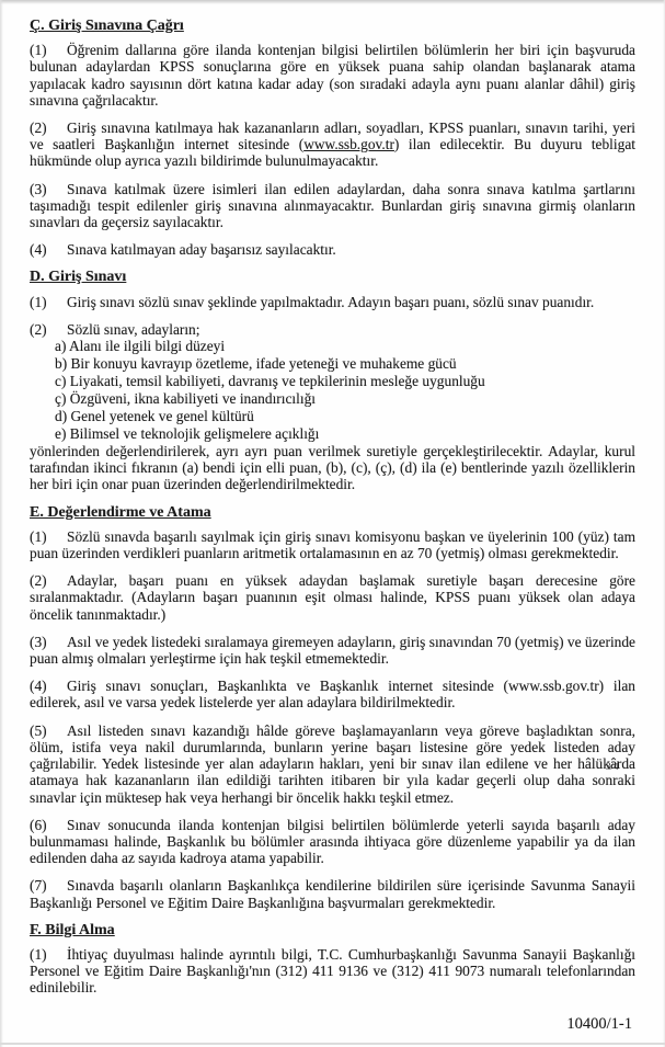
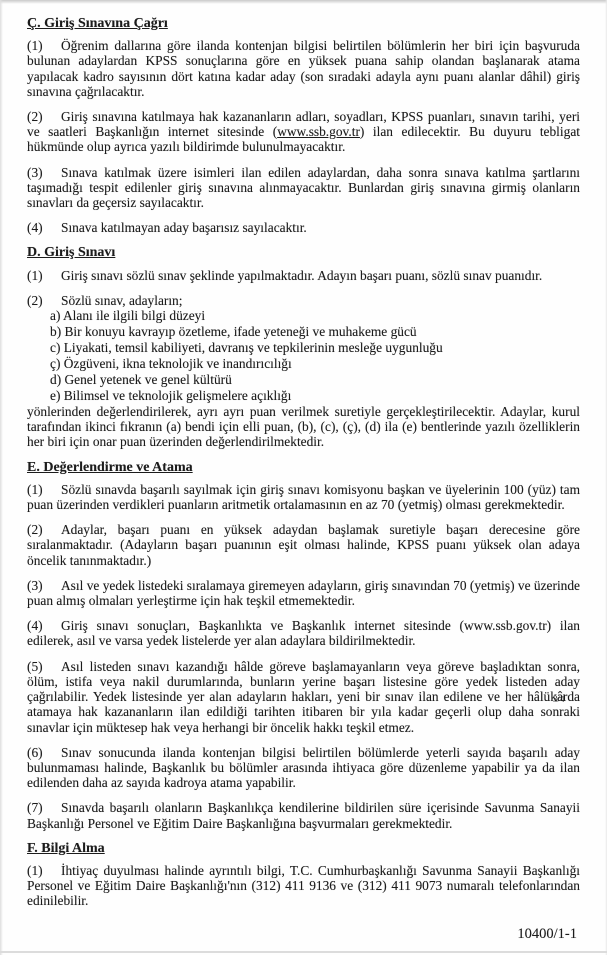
  Ç. Giriş Sınavına Çağrı
  (1) Öğrenim dallarına göre ilanda kontenjan bilgisi belirtilen bölümlerin her biri için başvuruda bulunan adaylardan KPSS sonuçlarına göre en yüksek puana sahip olandan başlanarak atama yapılacak kadro sayısının dört katına kadar aday (son sıradaki adayla aynı puanı alanlar dâhil) giriş sınavına çağrılacaktır.
  (2) Giriş sınavına katılmaya hak kazananların adları, soyadları, KPSS puanları, sınavın tarihi, yeri ve saatleri Başkanlığın internet sitesinde (www.ssb.gov.tr) ilan edilecektir. Bu duyuru tebligat hükmünde olup ayrıca yazılı bildirimde bulunulmayacaktır.
  (3) Sınava katılmak üzere isimleri ilan edilen adaylardan, daha sonra sınava katılma şartlarını taşımadığı tespit edilenler giriş sınavına alınmayacaktır. Bunlardan giriş sınavına girmiş olanların sınavları da geçersiz sayılacaktır.
  (4) Sınava katılmayan aday başarısız sayılacaktır.
  D. Giriş Sınavı
  (1) Giriş sınavı sözlü sınav şeklinde yapılmaktadır. Adayın başarı puanı, sözlü sınav puanıdır.
  (2) Sözlü sınav, adayların;
  a) Alanı ile ilgili bilgi düzeyi
  b) Bir konuyu kavrayıp özetleme, ifade yeteneği ve muhakeme gücü
  c) Liyakati, temsil kabiliyeti, davranış ve tepkilerinin mesleğe uygunluğu
- ç) Özgüveni, ikna kabiliyeti ve inandırıcılığı
+ ç) Özgüveni, ikna teknolojik ve inandırıcılığı
  d) Genel yetenek ve genel kültürü
  e) Bilimsel ve teknolojik gelişmelere açıklığı
  yönlerinden değerlendirilerek, ayrı ayrı puan verilmek suretiyle gerçekleştirilecektir. Adaylar, kurul tarafından ikinci fıkranın (a) bendi için elli puan, (b), (c), (ç), (d) ila (e) bentlerinde yazılı özelliklerin her biri için onar puan üzerinden değerlendirilmektedir.
  E. Değerlendirme ve Atama
  (1) Sözlü sınavda başarılı sayılmak için giriş sınavı komisyonu başkan ve üyelerinin 100 (yüz) tam puan üzerinden verdikleri puanların aritmetik ortalamasının en az 70 (yetmiş) olması gerekmektedir.
  (2) Adaylar, başarı puanı en yüksek adaydan başlamak suretiyle başarı derecesine göre sıralanmaktadır. (Adayların başarı puanının eşit olması halinde, KPSS puanı yüksek olan adaya öncelik tanınmaktadır.)
  (3) Asıl ve yedek listedeki sıralamaya giremeyen adayların, giriş sınavından 70 (yetmiş) ve üzerinde puan almış olmaları yerleştirme için hak teşkil etmemektedir.
  (4) Giriş sınavı sonuçları, Başkanlıkta ve Başkanlık internet sitesinde (www.ssb.gov.tr) ilan edilerek, asıl ve varsa yedek listelerde yer alan adaylara bildirilmektedir.
  (5) Asıl listeden sınavı kazandığı hâlde göreve başlamayanların veya göreve başladıktan sonra, ölüm, istifa veya nakil durumlarında, bunların yerine başarı listesine göre yedek listeden aday çağrılabilir. Yedek listesinde yer alan adayların hakları, yeni bir sınav ilan edilene ve her hâlükârda atamaya hak kazananların ilan edildiği tarihten itibaren bir yıla kadar geçerli olup daha sonraki sınavlar için müktesep hak veya herhangi bir öncelik hakkı teşkil etmez.
  (6) Sınav sonucunda ilanda kontenjan bilgisi belirtilen bölümlerde yeterli sayıda başarılı aday bulunmaması halinde, Başkanlık bu bölümler arasında ihtiyaca göre düzenleme yapabilir ya da ilan edilenden daha az sayıda kadroya atama yapabilir.
  (7) Sınavda başarılı olanların Başkanlıkça kendilerine bildirilen süre içerisinde Savunma Sanayii Başkanlığı Personel ve Eğitim Daire Başkanlığına başvurmaları gerekmektedir.
  F. Bilgi Alma
  (1) İhtiyaç duyulması halinde ayrıntılı bilgi, T.C. Cumhurbaşkanlığı Savunma Sanayii Başkanlığı Personel ve Eğitim Daire Başkanlığı'nın (312) 411 9136 ve (312) 411 9073 numaralı telefonlarından edinilebilir.
  3/4
  10400/1-1
